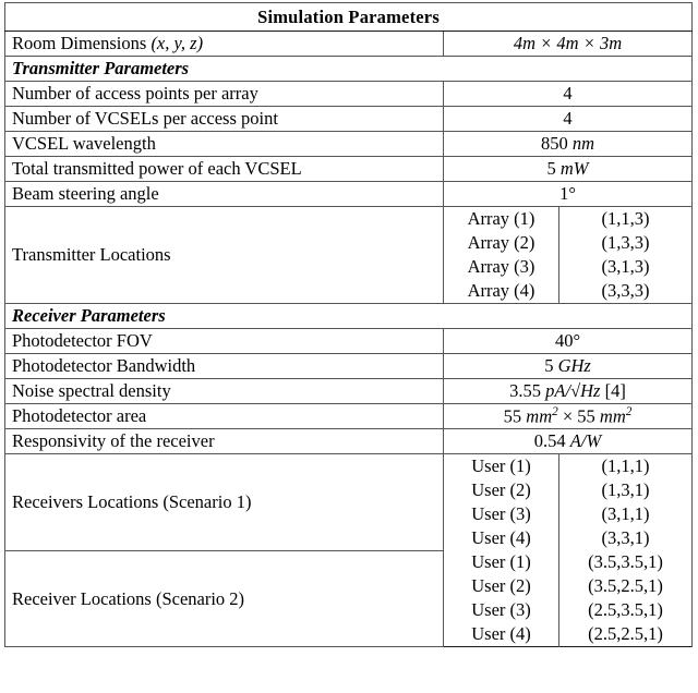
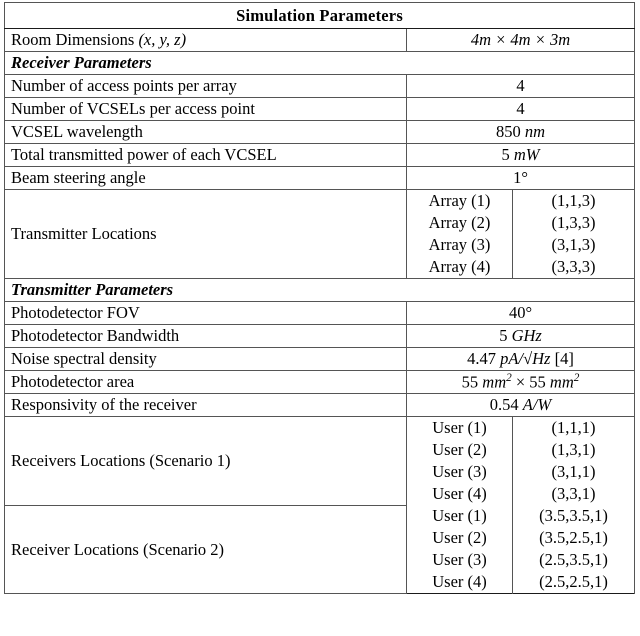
  Simulation Parameters
  Room Dimensions (x, y, z)	4m × 4m × 3m
- Transmitter Parameters
+ Receiver Parameters
  Number of access points per array	4
  Number of VCSELs per access point	4
  VCSEL wavelength	850 nm
  Total transmitted power of each VCSEL	5 mW
  Beam steering angle	1°
  Transmitter Locations	Array (1)	(1,1,3)
  Array (2)	(1,3,3)
  Array (3)	(3,1,3)
  Array (4)	(3,3,3)
- Receiver Parameters
+ Transmitter Parameters
  Photodetector FOV	40°
  Photodetector Bandwidth	5 GHz
- Noise spectral density	3.55 pA/√Hz [4]
+ Noise spectral density	4.47 pA/√Hz [4]
  Photodetector area	55 mm2 × 55 mm2
  Responsivity of the receiver	0.54 A/W
  Receivers Locations (Scenario 1)	User (1)	(1,1,1)
  User (2)	(1,3,1)
  User (3)	(3,1,1)
  User (4)	(3,3,1)
  Receiver Locations (Scenario 2)	User (1)	(3.5,3.5,1)
  User (2)	(3.5,2.5,1)
  User (3)	(2.5,3.5,1)
  User (4)	(2.5,2.5,1)
